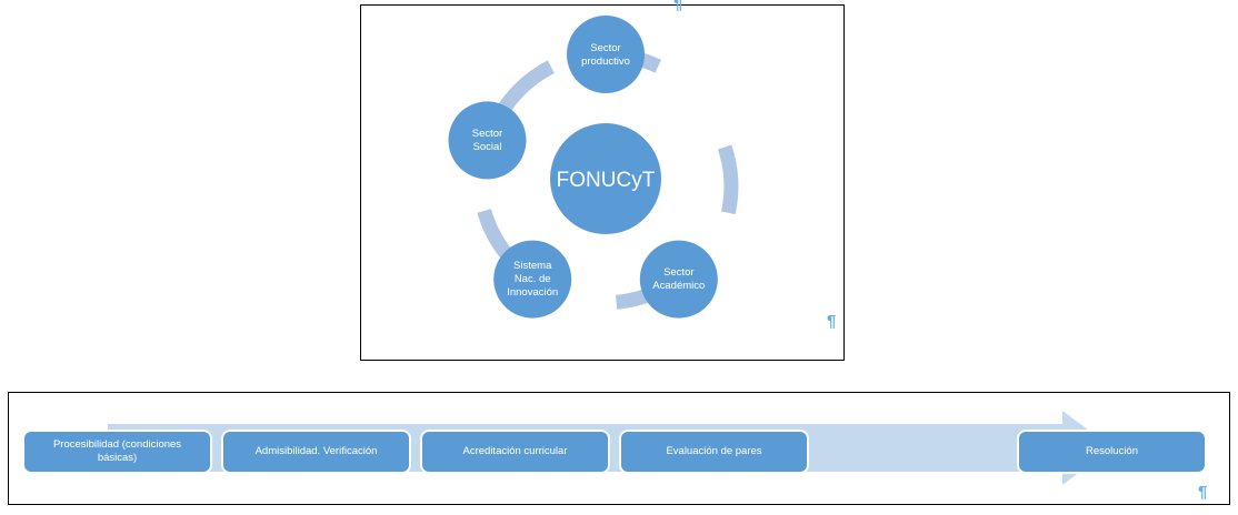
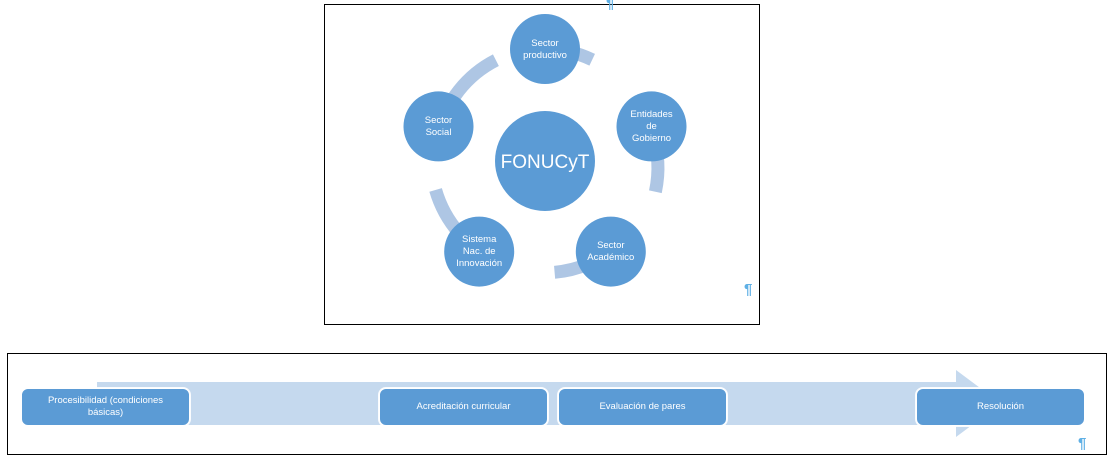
  FONUCyT
  Sector
  productivo
+ Entidades
+ de
+ Gobierno
  Sector
  Académico
  Sistema
  Nac. de
  Innovación
  Sector
  Social
  ¶
  ¶
  Procesibilidad (condiciones
  básicas)
- Admisibilidad. Verificación
  Acreditación curricular
  Evaluación de pares
  Resolución
  ¶
